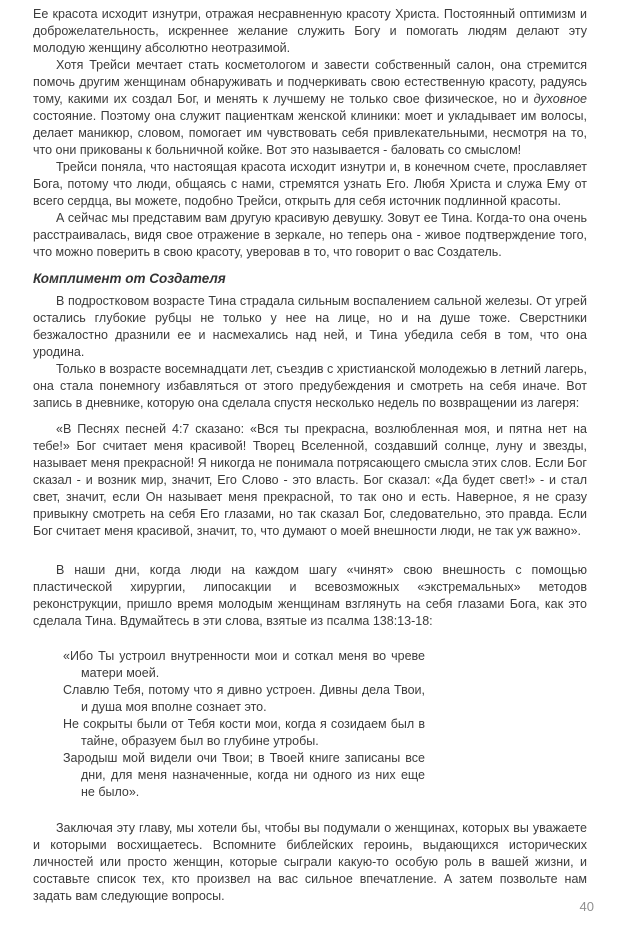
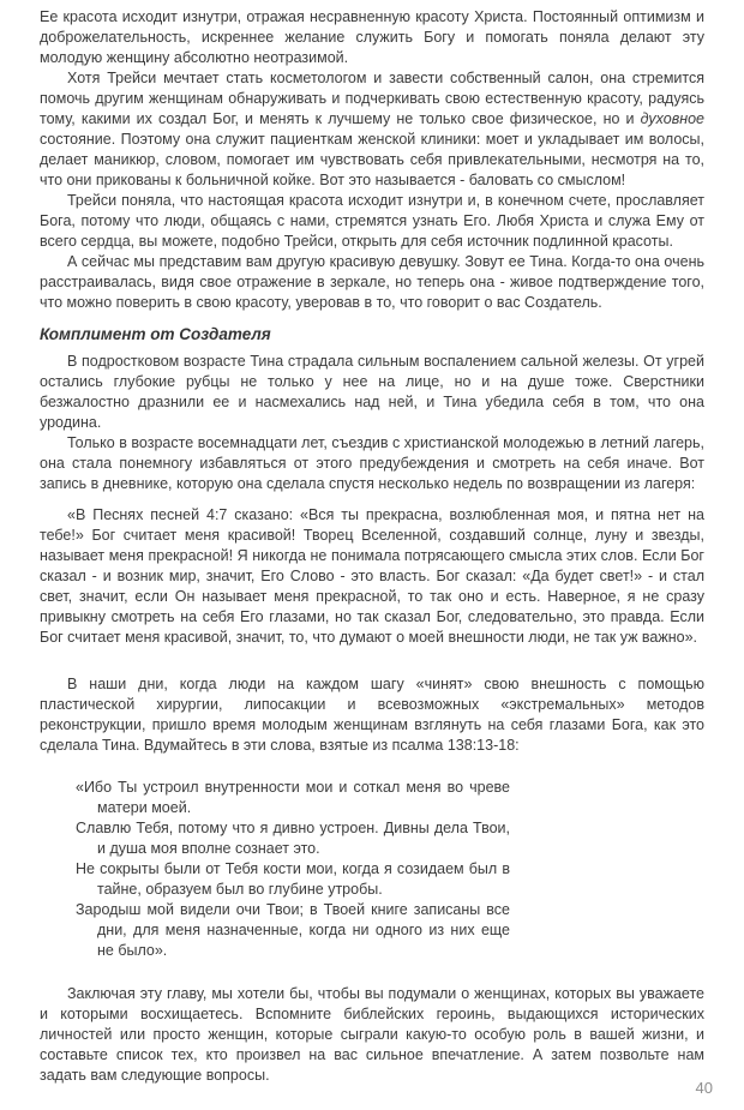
- Ее красота исходит изнутри, отражая несравненную красоту Христа. Постоянный оптимизм и доброжелательность, искреннее желание служить Богу и помогать людям делают эту молодую женщину абсолютно неотразимой.
+ Ее красота исходит изнутри, отражая несравненную красоту Христа. Постоянный оптимизм и доброжелательность, искреннее желание служить Богу и помогать поняла делают эту молодую женщину абсолютно неотразимой.
  Хотя Трейси мечтает стать косметологом и завести собственный салон, она стремится помочь другим женщинам обнаруживать и подчеркивать свою естественную красоту, радуясь тому, какими их создал Бог, и менять к лучшему не только свое физическое, но и духовное состояние. Поэтому она служит пациенткам женской клиники: моет и укладывает им волосы, делает маникюр, словом, помогает им чувствовать себя привлекательными, несмотря на то, что они прикованы к больничной койке. Вот это называется - баловать со смыслом!
  Трейси поняла, что настоящая красота исходит изнутри и, в конечном счете, прославляет Бога, потому что люди, общаясь с нами, стремятся узнать Его. Любя Христа и служа Ему от всего сердца, вы можете, подобно Трейси, открыть для себя источник подлинной красоты.
  А сейчас мы представим вам другую красивую девушку. Зовут ее Тина. Когда-то она очень расстраивалась, видя свое отражение в зеркале, но теперь она - живое подтверждение того, что можно поверить в свою красоту, уверовав в то, что говорит о вас Создатель.
  Комплимент от Создателя
  В подростковом возрасте Тина страдала сильным воспалением сальной железы. От угрей остались глубокие рубцы не только у нее на лице, но и на душе тоже. Сверстники безжалостно дразнили ее и насмехались над ней, и Тина убедила себя в том, что она уродина.
  Только в возрасте восемнадцати лет, съездив с христианской молодежью в летний лагерь, она стала понемногу избавляться от этого предубеждения и смотреть на себя иначе. Вот запись в дневнике, которую она сделала спустя несколько недель по возвращении из лагеря:
  «В Песнях песней 4:7 сказано: «Вся ты прекрасна, возлюбленная моя, и пятна нет на тебе!» Бог считает меня красивой! Творец Вселенной, создавший солнце, луну и звезды, называет меня прекрасной! Я никогда не понимала потрясающего смысла этих слов. Если Бог сказал - и возник мир, значит, Его Слово - это власть. Бог сказал: «Да будет свет!» - и стал свет, значит, если Он называет меня прекрасной, то так оно и есть. Наверное, я не сразу привыкну смотреть на себя Его глазами, но так сказал Бог, следовательно, это правда. Если Бог считает меня красивой, значит, то, что думают о моей внешности люди, не так уж важно».
  В наши дни, когда люди на каждом шагу «чинят» свою внешность с помощью пластической хирургии, липосакции и всевозможных «экстремальных» методов реконструкции, пришло время молодым женщинам взглянуть на себя глазами Бога, как это сделала Тина. Вдумайтесь в эти слова, взятые из псалма 138:13-18:
  «Ибо Ты устроил внутренности мои и соткал меня во чреве матери моей.
  Славлю Тебя, потому что я дивно устроен. Дивны дела Твои, и душа моя вполне сознает это.
  Не сокрыты были от Тебя кости мои, когда я созидаем был в тайне, образуем был во глубине утробы.
  Зародыш мой видели очи Твои; в Твоей книге записаны все дни, для меня назначенные, когда ни одного из них еще не было».
  Заключая эту главу, мы хотели бы, чтобы вы подумали о женщинах, которых вы уважаете и которыми восхищаетесь. Вспомните библейских героинь, выдающихся исторических личностей или просто женщин, которые сыграли какую-то особую роль в вашей жизни, и составьте список тех, кто произвел на вас сильное впечатление. А затем позвольте нам задать вам следующие вопросы.
  40
